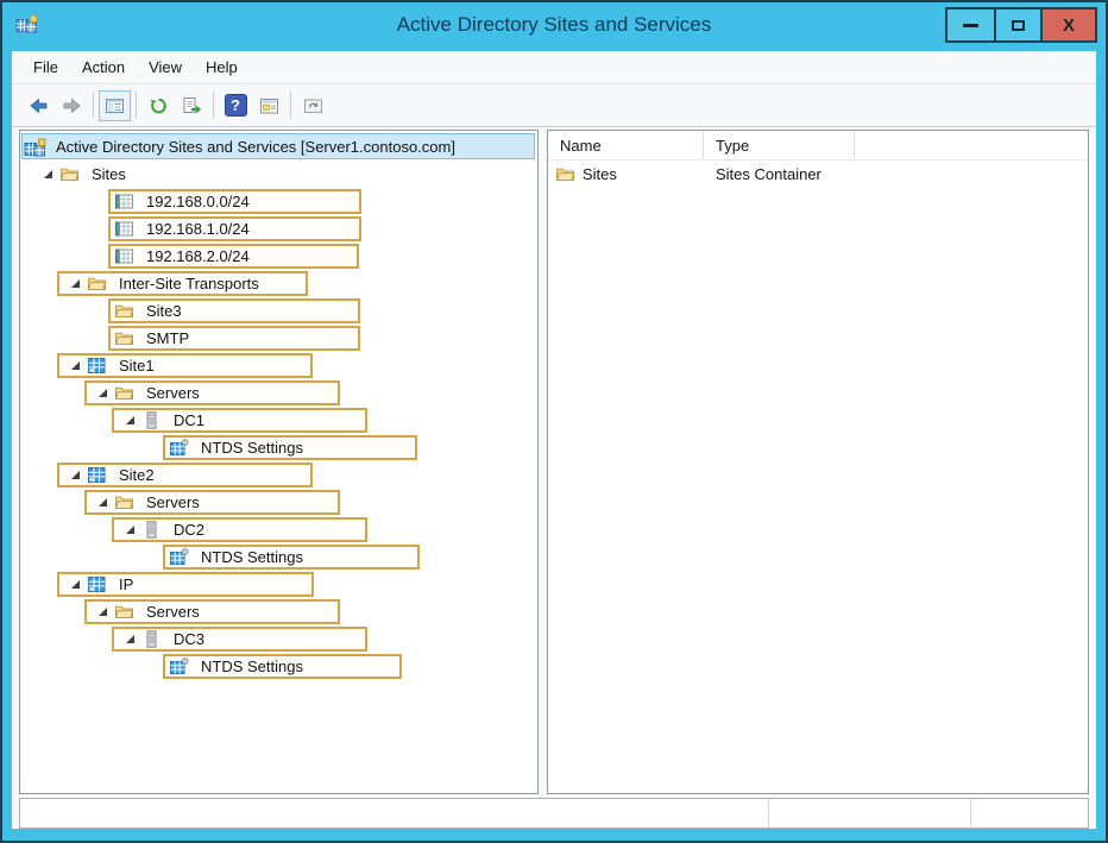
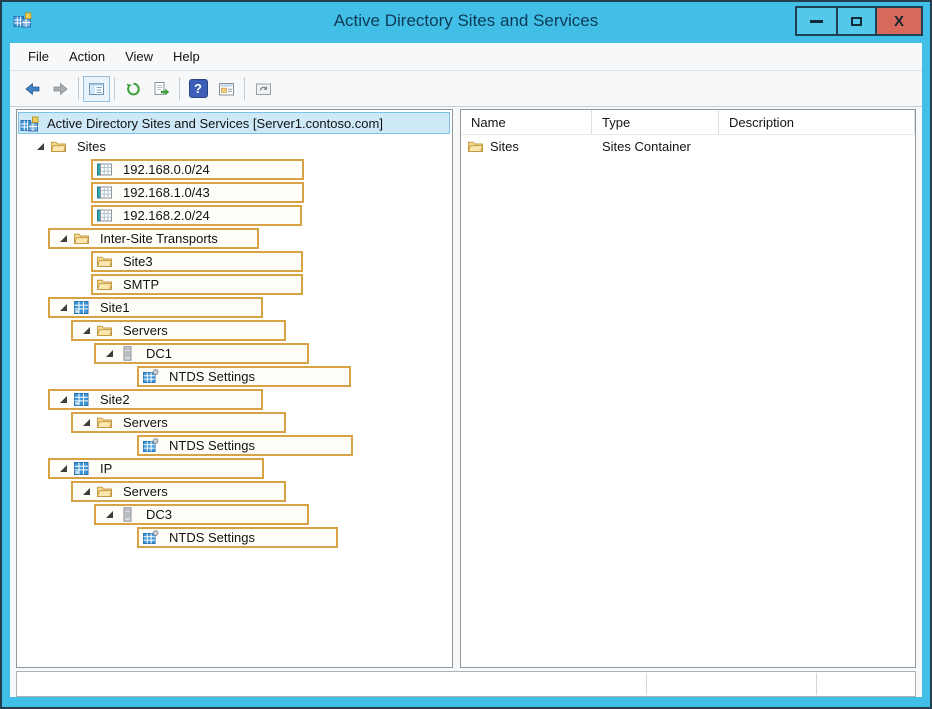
  Active Directory Sites and Services
  X
  File
  Action
  View
  Help
  ?
  Active Directory Sites and Services [Server1.contoso.com]
  Sites
  192.168.0.0/24
- 192.168.1.0/24
+ 192.168.1.0/43
  192.168.2.0/24
  Inter-Site Transports
  Site3
  SMTP
  Site1
  Servers
  DC1
  NTDS Settings
  Site2
  Servers
- DC2
  NTDS Settings
  IP
  Servers
  DC3
  NTDS Settings
  Name
  Type
+ Description
  Sites
  Sites Container
